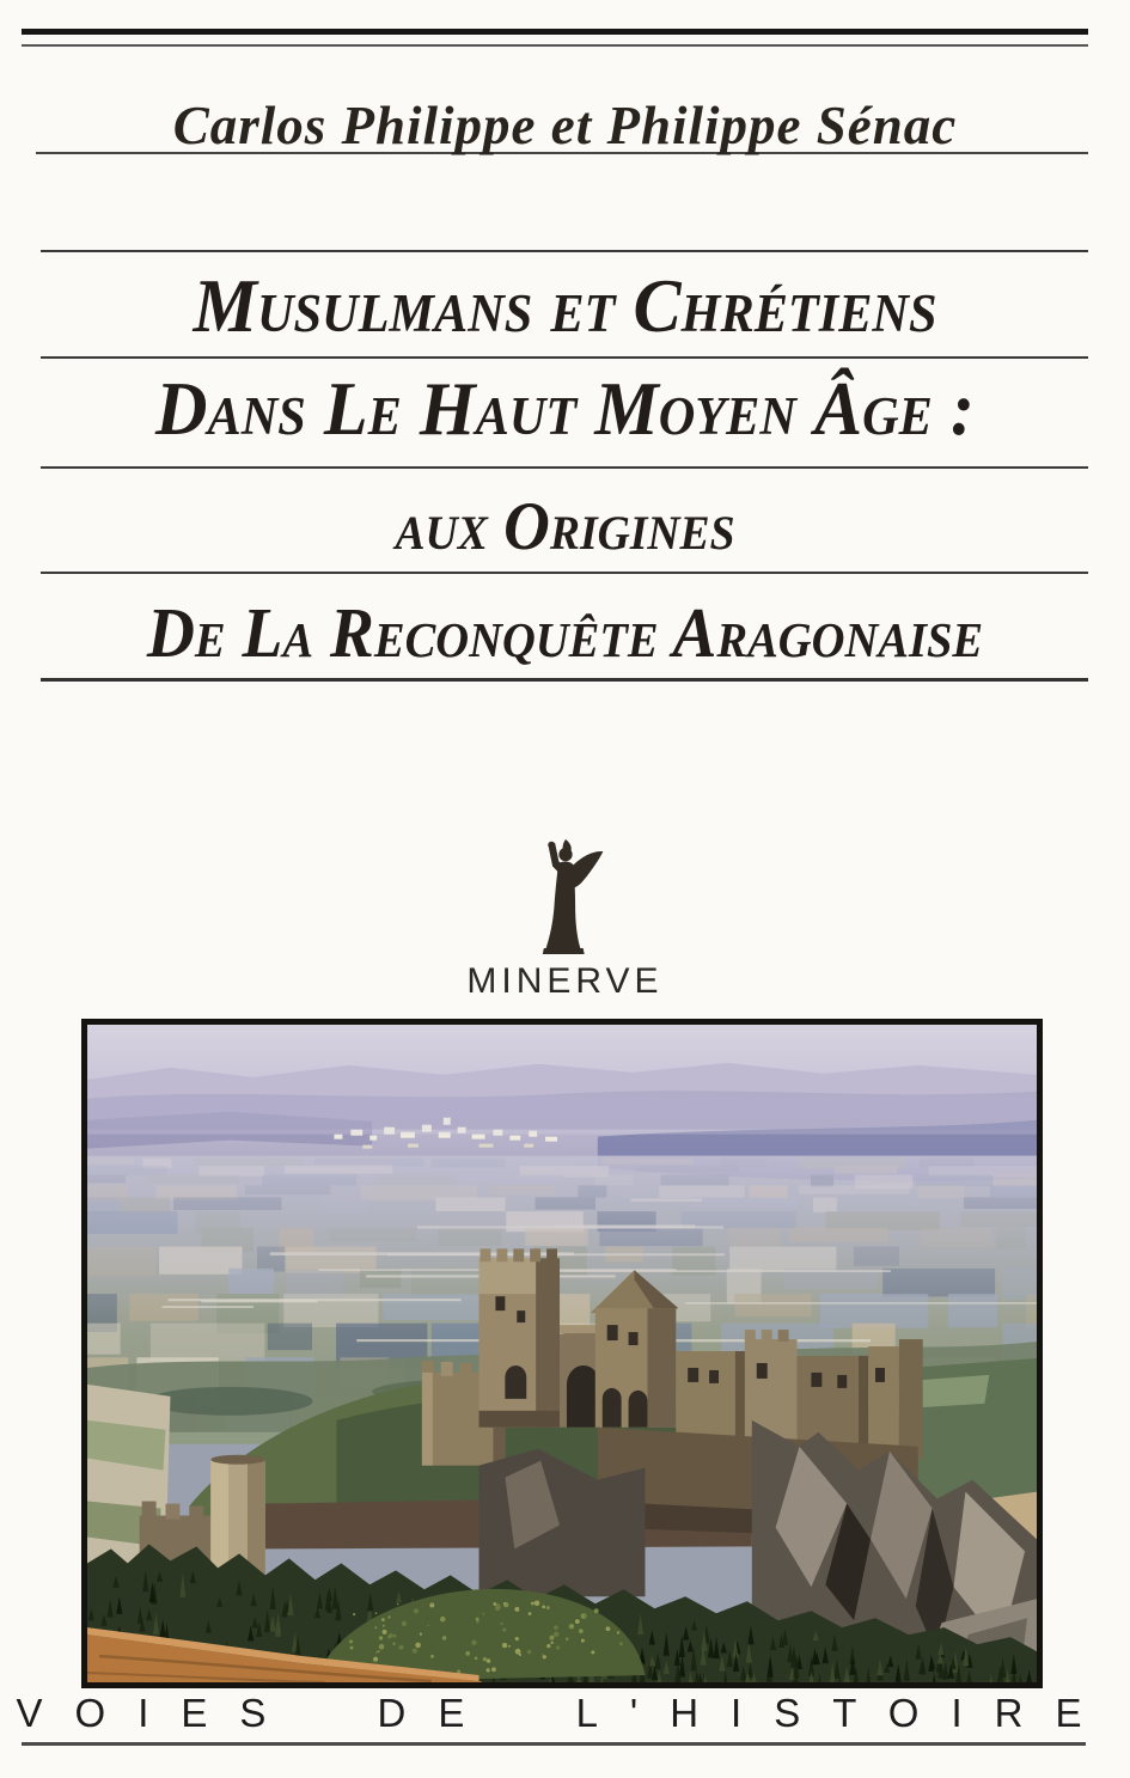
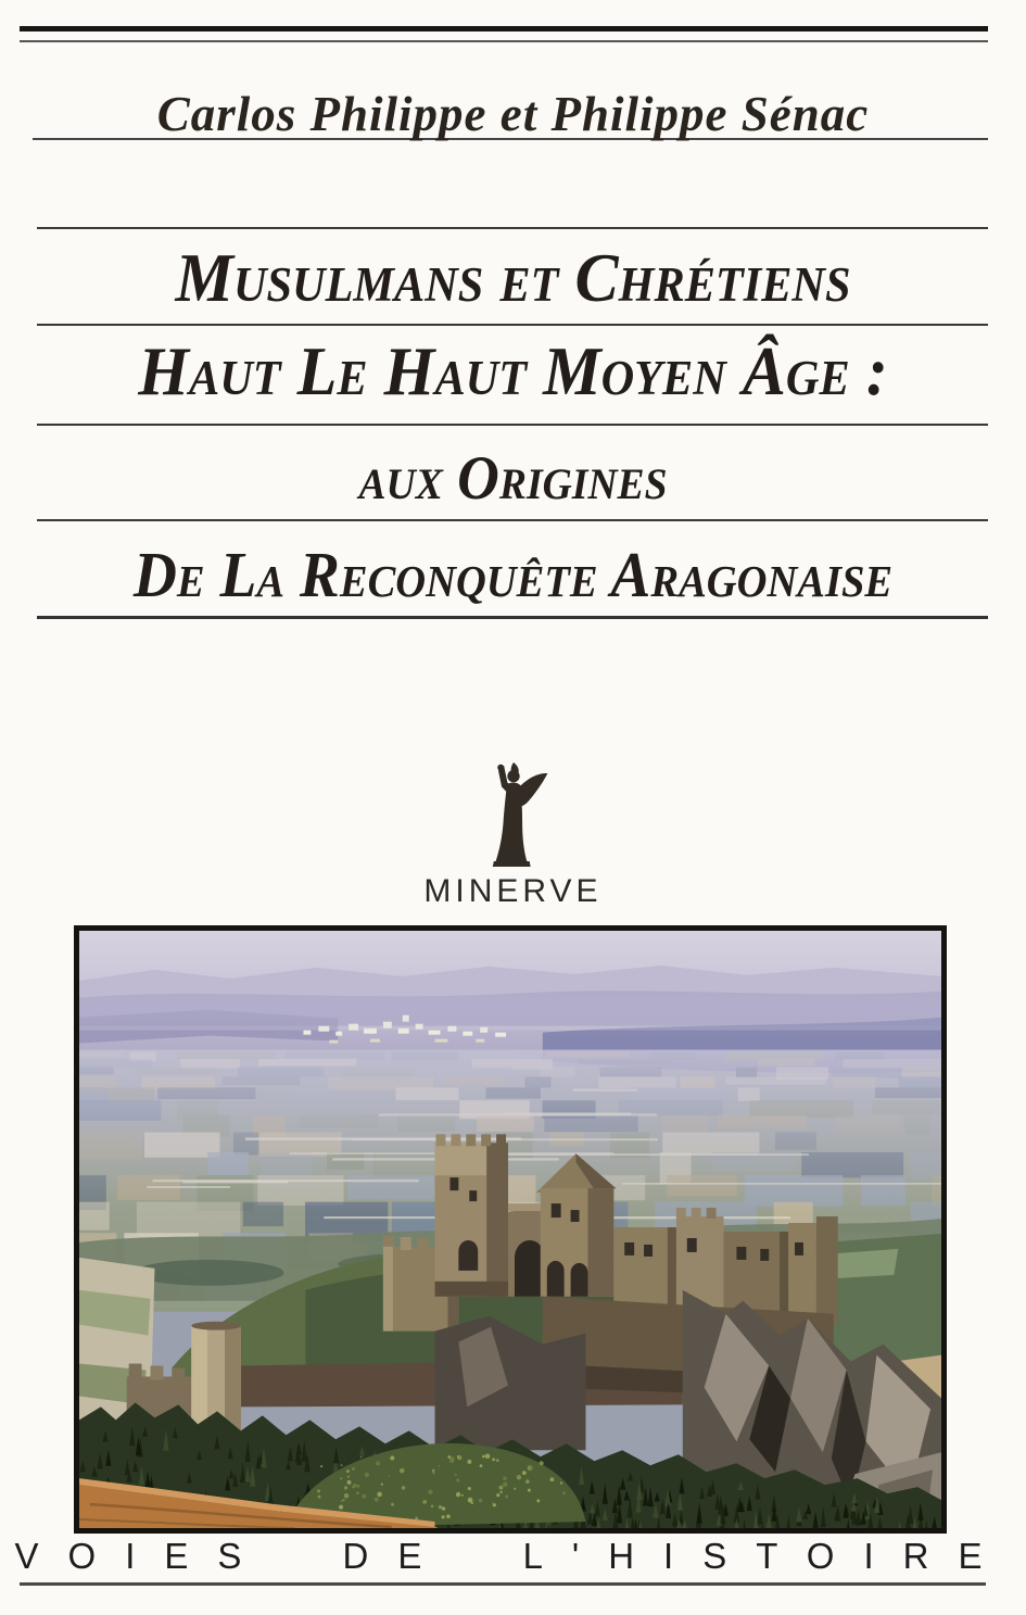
  Carlos Philippe et Philippe Sénac
  Musulmans et Chrétiens
- Dans Le Haut Moyen Âge :
+ Haut Le Haut Moyen Âge :
  aux Origines
  De La Reconquête Aragonaise
  MINERVE
  VOIES DE L'HISTOIRE
